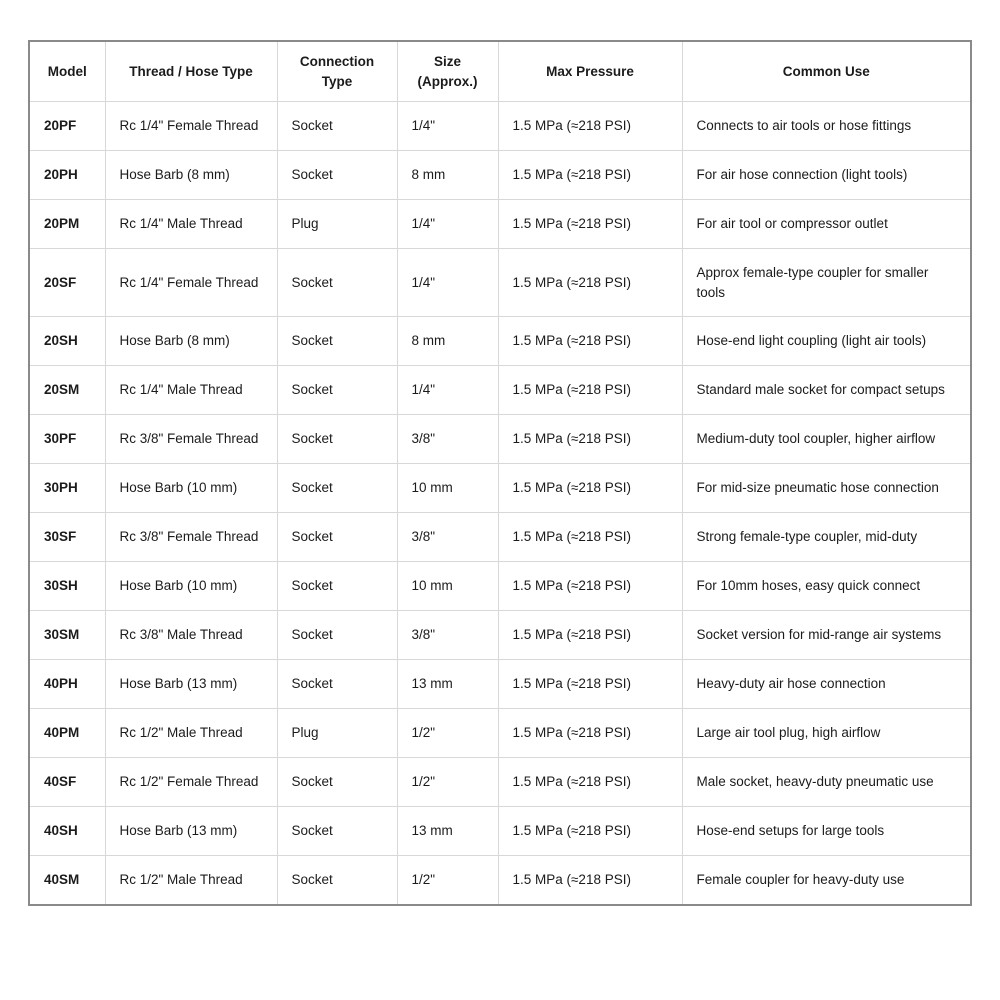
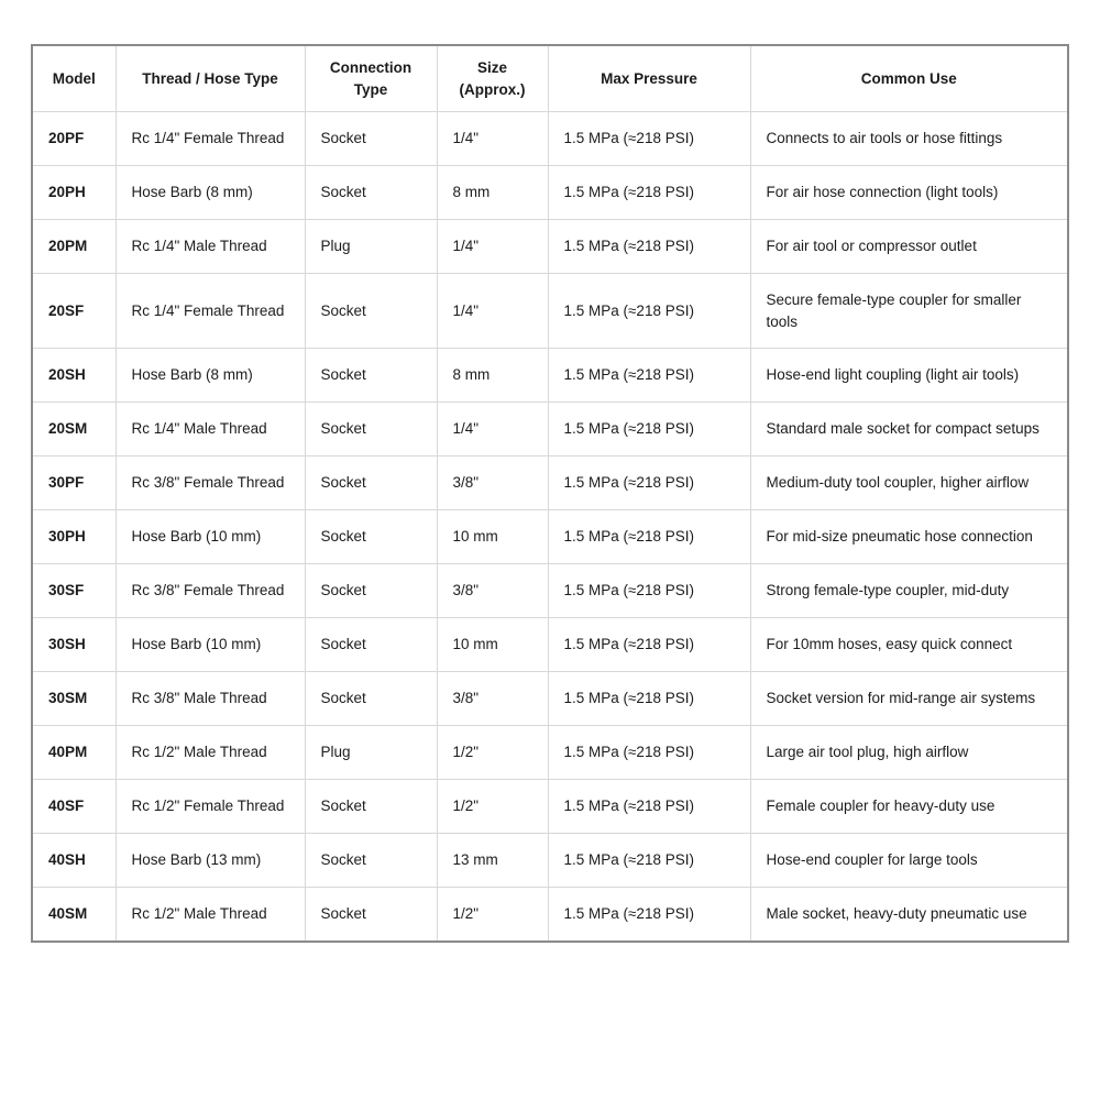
  Model	Thread / Hose Type	Connection Type	Size (Approx.)	Max Pressure	Common Use
  20PF	Rc 1/4" Female Thread	Socket	1/4"	1.5 MPa (≈218 PSI)	Connects to air tools or hose fittings
  20PH	Hose Barb (8 mm)	Socket	8 mm	1.5 MPa (≈218 PSI)	For air hose connection (light tools)
  20PM	Rc 1/4" Male Thread	Plug	1/4"	1.5 MPa (≈218 PSI)	For air tool or compressor outlet
- 20SF	Rc 1/4" Female Thread	Socket	1/4"	1.5 MPa (≈218 PSI)	Approx female-type coupler for smaller tools
+ 20SF	Rc 1/4" Female Thread	Socket	1/4"	1.5 MPa (≈218 PSI)	Secure female-type coupler for smaller tools
  20SH	Hose Barb (8 mm)	Socket	8 mm	1.5 MPa (≈218 PSI)	Hose-end light coupling (light air tools)
  20SM	Rc 1/4" Male Thread	Socket	1/4"	1.5 MPa (≈218 PSI)	Standard male socket for compact setups
  30PF	Rc 3/8" Female Thread	Socket	3/8"	1.5 MPa (≈218 PSI)	Medium-duty tool coupler, higher airflow
  30PH	Hose Barb (10 mm)	Socket	10 mm	1.5 MPa (≈218 PSI)	For mid-size pneumatic hose connection
  30SF	Rc 3/8" Female Thread	Socket	3/8"	1.5 MPa (≈218 PSI)	Strong female-type coupler, mid-duty
  30SH	Hose Barb (10 mm)	Socket	10 mm	1.5 MPa (≈218 PSI)	For 10mm hoses, easy quick connect
  30SM	Rc 3/8" Male Thread	Socket	3/8"	1.5 MPa (≈218 PSI)	Socket version for mid-range air systems
- 40PH	Hose Barb (13 mm)	Socket	13 mm	1.5 MPa (≈218 PSI)	Heavy-duty air hose connection
  40PM	Rc 1/2" Male Thread	Plug	1/2"	1.5 MPa (≈218 PSI)	Large air tool plug, high airflow
- 40SF	Rc 1/2" Female Thread	Socket	1/2"	1.5 MPa (≈218 PSI)	Male socket, heavy-duty pneumatic use
+ 40SF	Rc 1/2" Female Thread	Socket	1/2"	1.5 MPa (≈218 PSI)	Female coupler for heavy-duty use
- 40SH	Hose Barb (13 mm)	Socket	13 mm	1.5 MPa (≈218 PSI)	Hose-end setups for large tools
+ 40SH	Hose Barb (13 mm)	Socket	13 mm	1.5 MPa (≈218 PSI)	Hose-end coupler for large tools
- 40SM	Rc 1/2" Male Thread	Socket	1/2"	1.5 MPa (≈218 PSI)	Female coupler for heavy-duty use
+ 40SM	Rc 1/2" Male Thread	Socket	1/2"	1.5 MPa (≈218 PSI)	Male socket, heavy-duty pneumatic use
